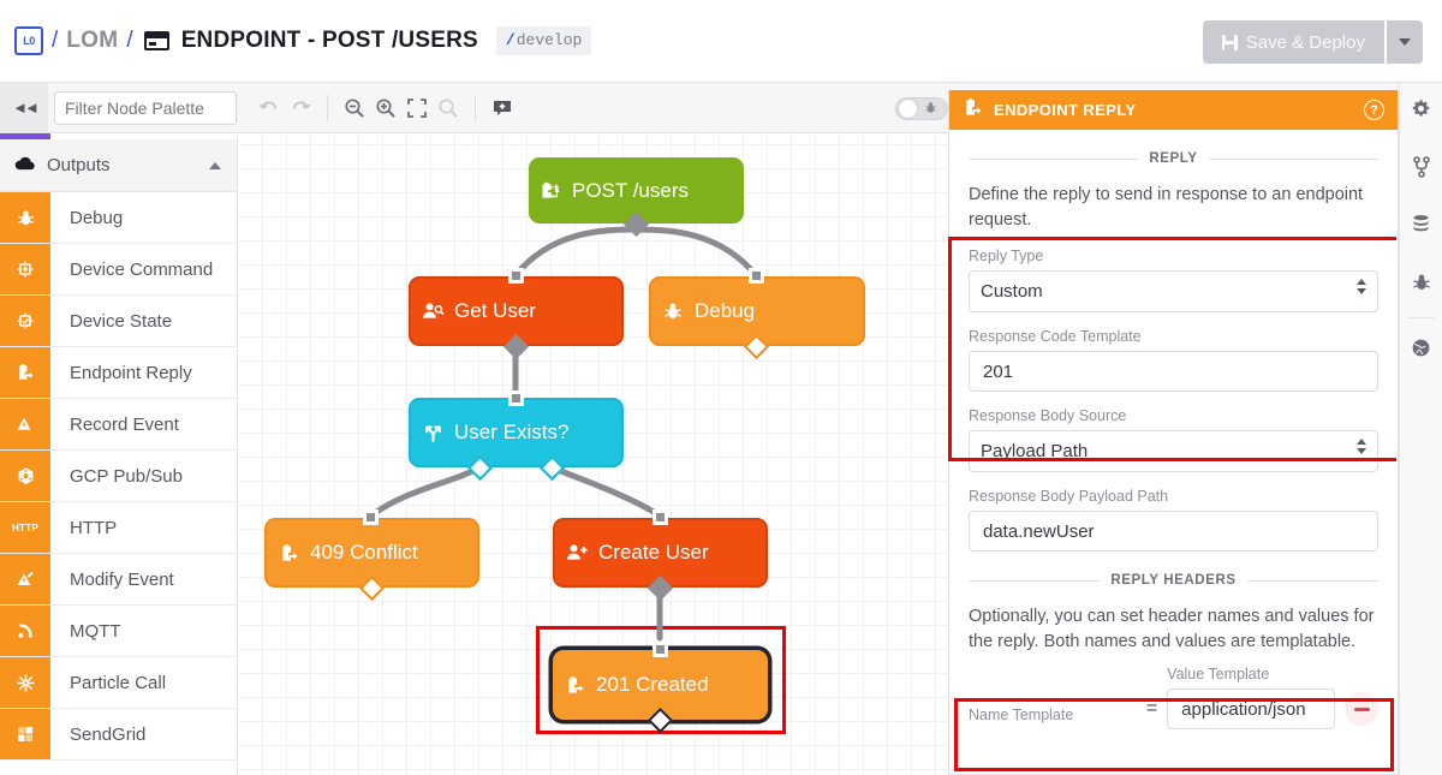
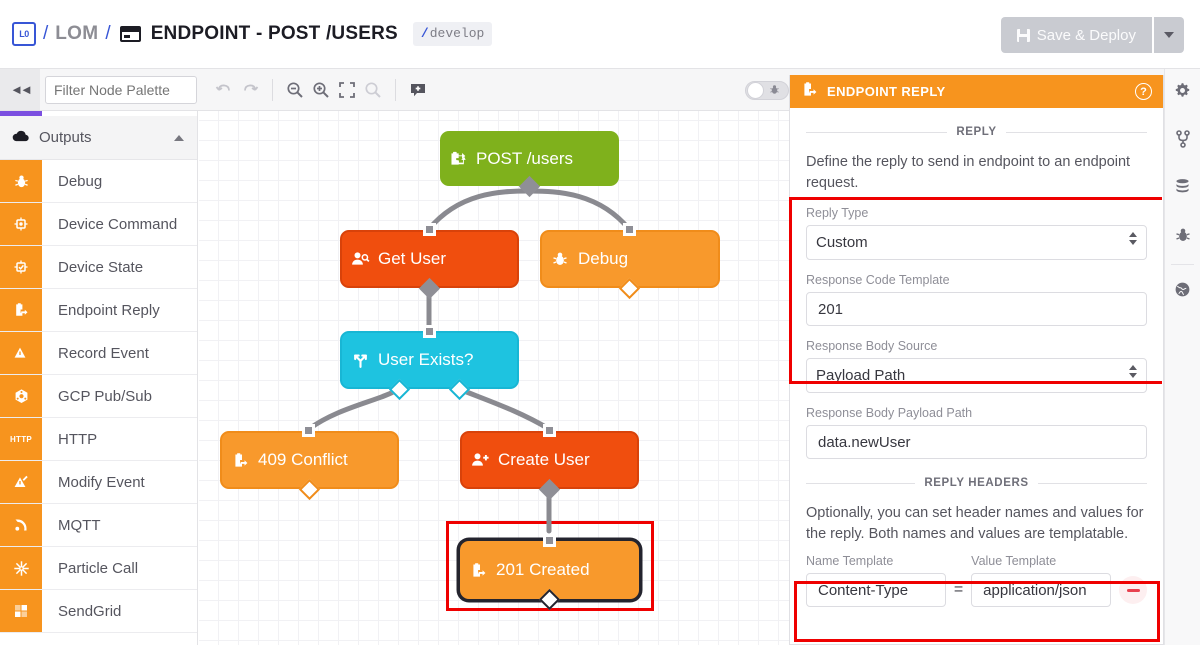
  L0
  /
  LOM
  /
  ENDPOINT - POST /USERS
  /
  develop
  Save & Deploy
  ◄◄
  Filter Node Palette
  Outputs
  Debug
  Device Command
  Device State
  Endpoint Reply
  Record Event
  GCP Pub/Sub
  HTTP
  HTTP
  Modify Event
  MQTT
  Particle Call
  SendGrid
  POST /users
  Get User
  Debug
  User Exists?
  409 Conflict
  Create User
  201 Created
  ENDPOINT REPLY
  ?
  REPLY
- Define the reply to send in response to an endpoint request.
+ Define the reply to send in endpoint to an endpoint request.
  Reply Type
  Custom
  Response Code Template
  201
  Response Body Source
  Payload Path
  Response Body Payload Path
  data.newUser
  REPLY HEADERS
  Optionally, you can set header names and values for the reply. Both names and values are templatable.
  Name Template
+ Content-Type
  =
  Value Template
  application/json
